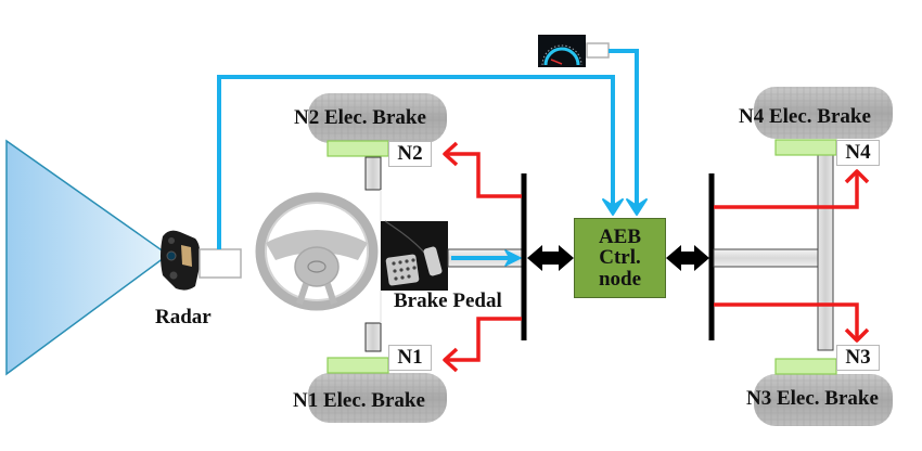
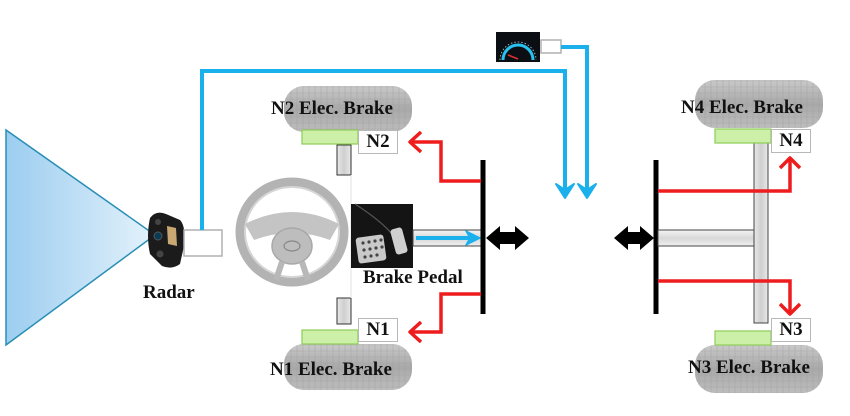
  Radar
  Brake Pedal
  N2 Elec. Brake
  N1 Elec. Brake
  N4 Elec. Brake
  N3 Elec. Brake
  N2
  N1
  N4
  N3
- AEB
- Ctrl.
- node
